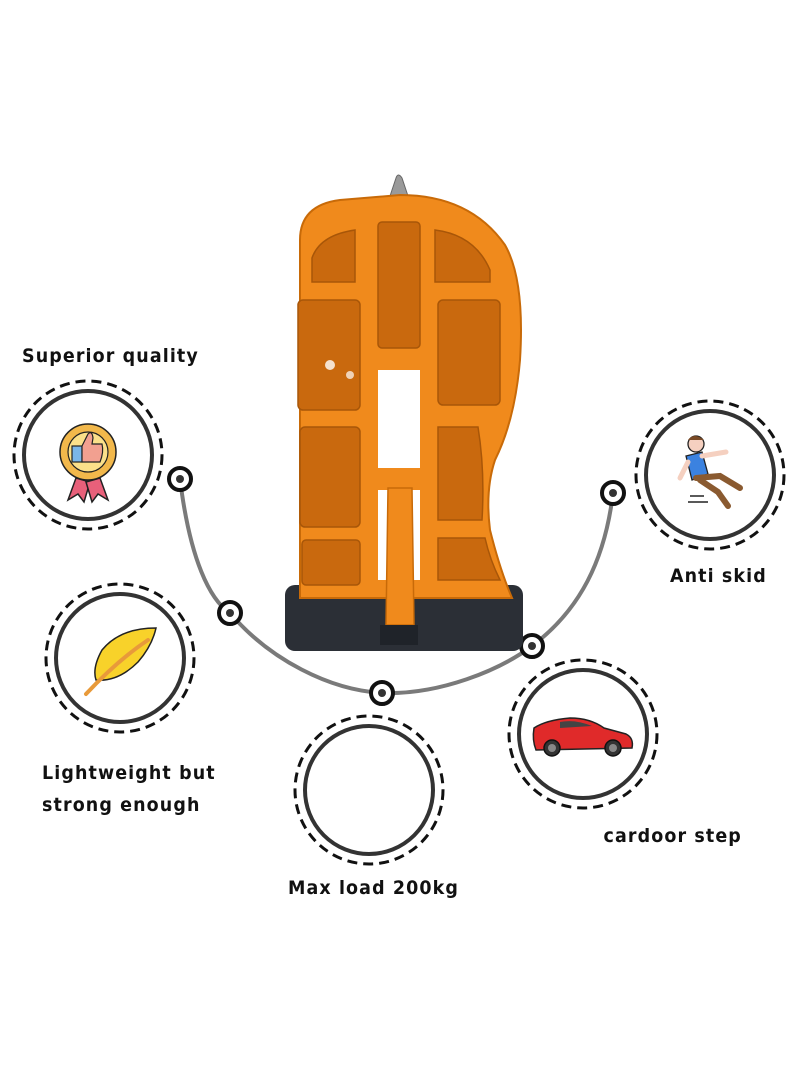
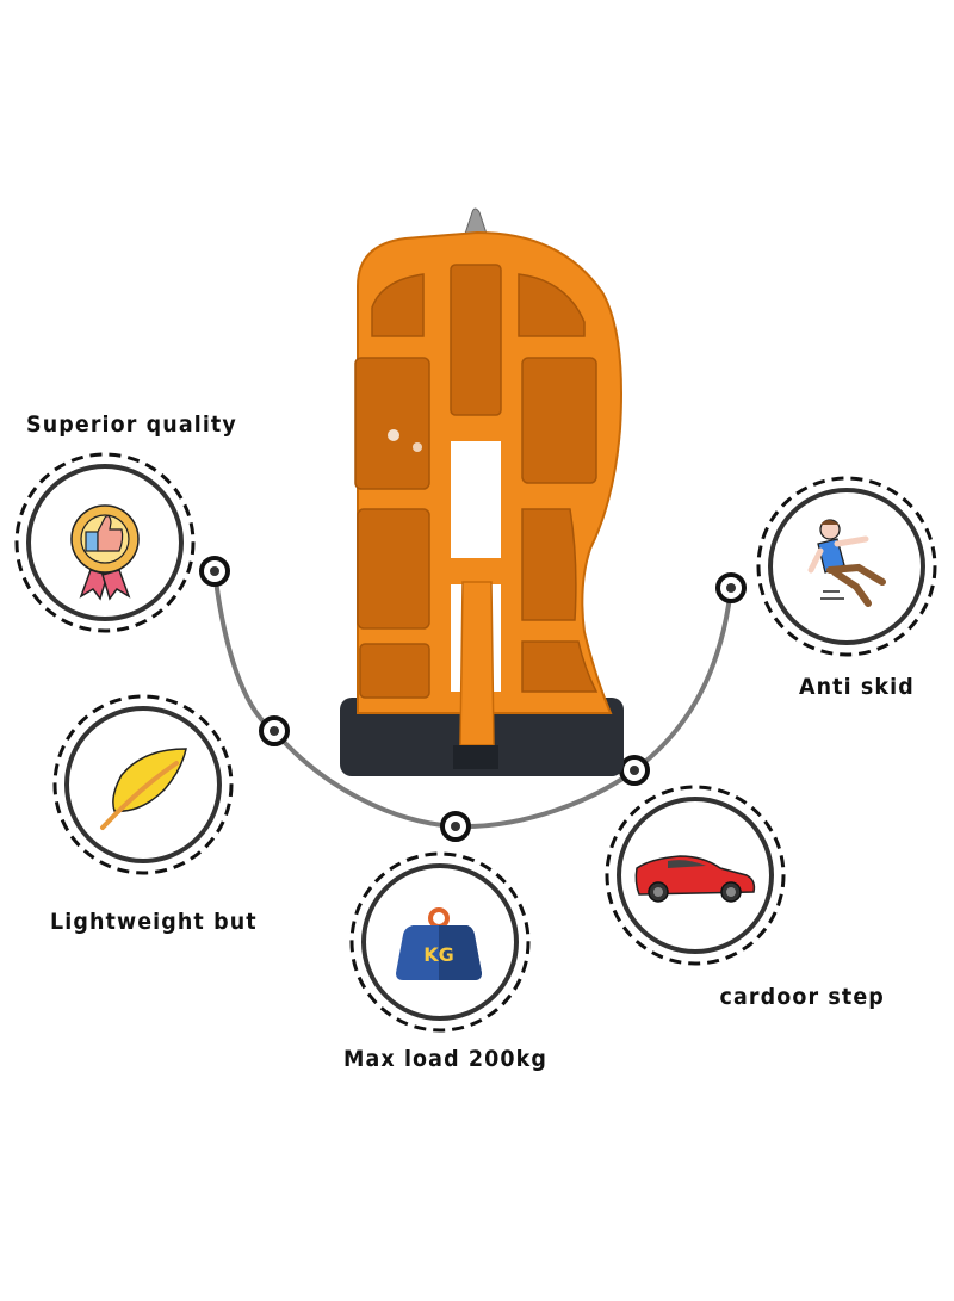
+ KG
  Superior quality
  Lightweight but
- strong enough
  Max load 200kg
  cardoor step
  Anti skid
